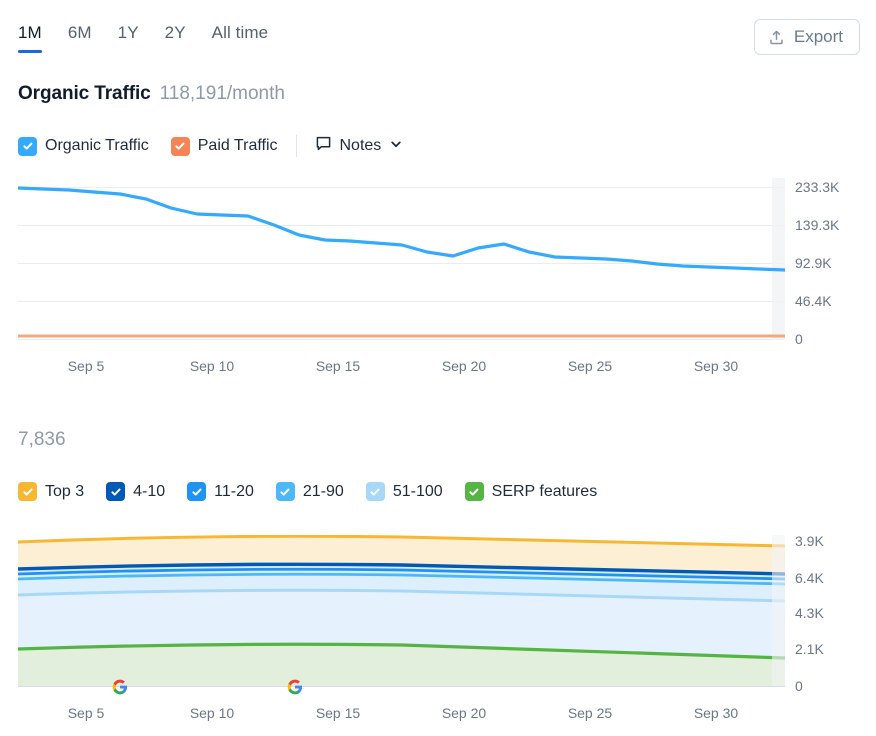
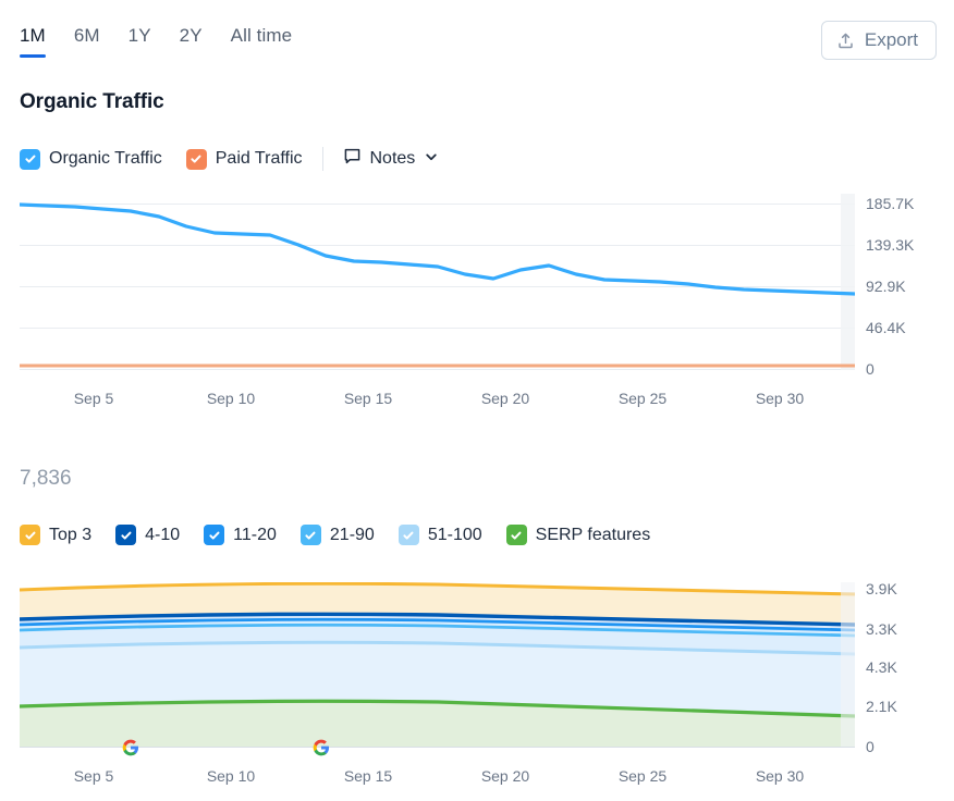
  1M
  6M
  1Y
  2Y
  All time
  Export
  Organic Traffic
- 118,191/month
  Organic Traffic
  Paid Traffic
  Notes
- 233.3K
+ 185.7K
  139.3K
  92.9K
  46.4K
  0
  Sep 5
  Sep 10
  Sep 15
  Sep 20
  Sep 25
  Sep 30
  7,836
  Top 3
  4-10
  11-20
  21-90
  51-100
  SERP features
  3.9K
- 6.4K
+ 3.3K
  4.3K
  2.1K
  0
  Sep 5
  Sep 10
  Sep 15
  Sep 20
  Sep 25
  Sep 30
